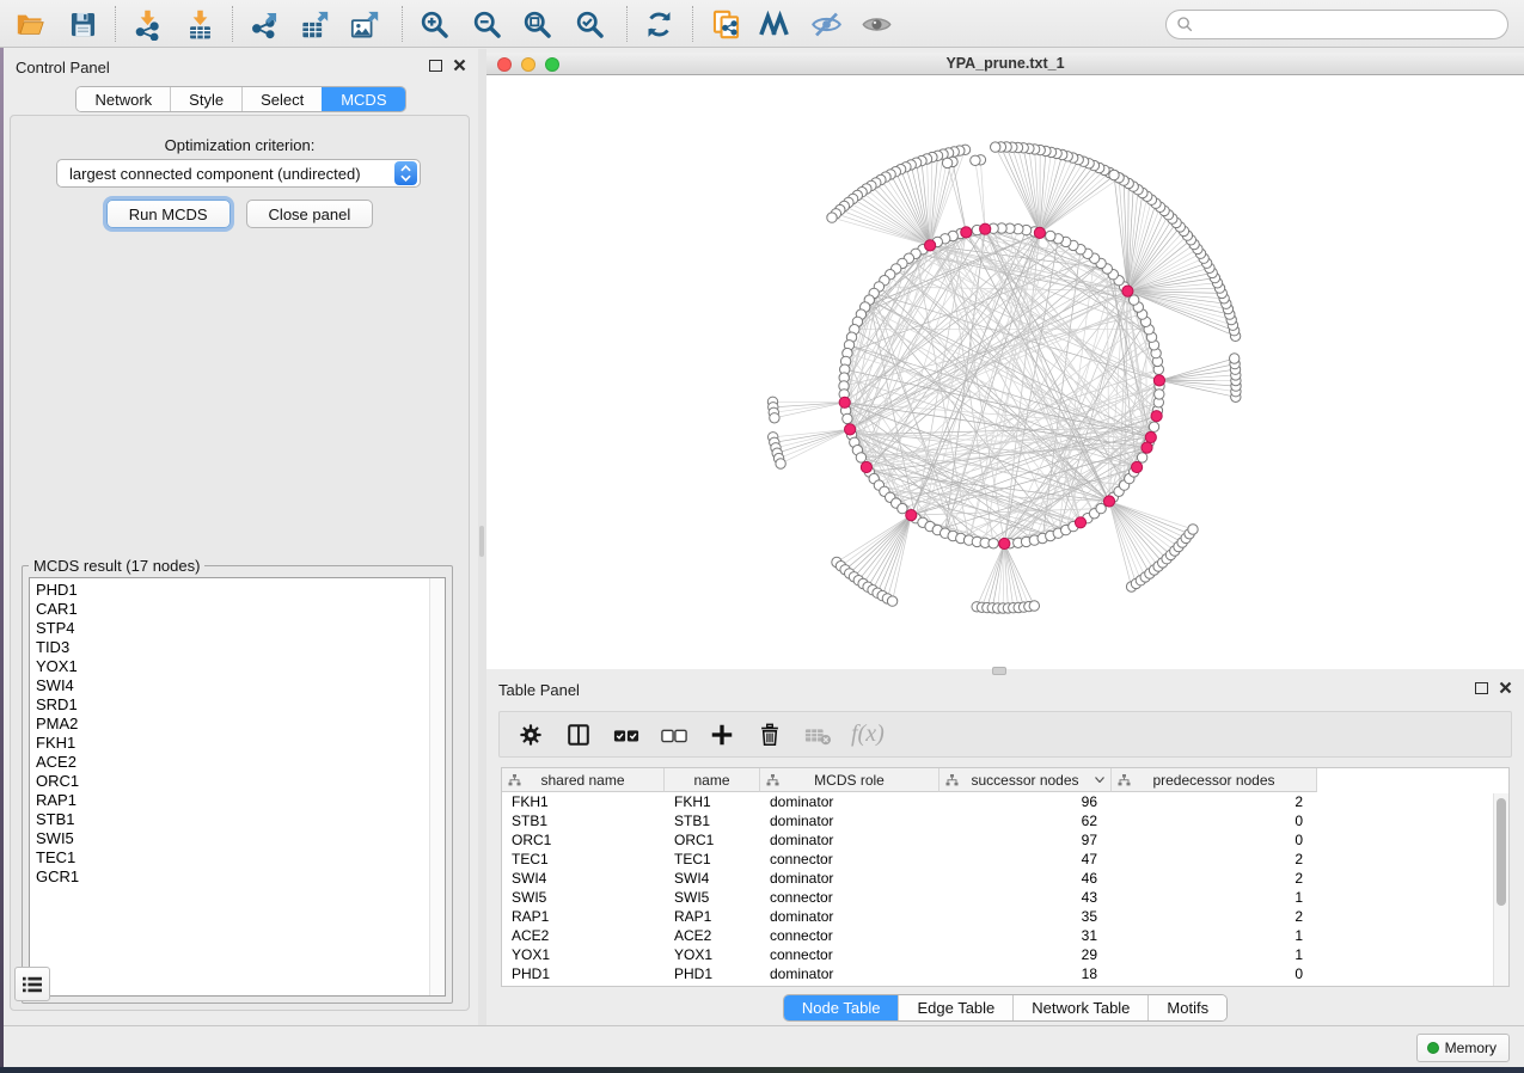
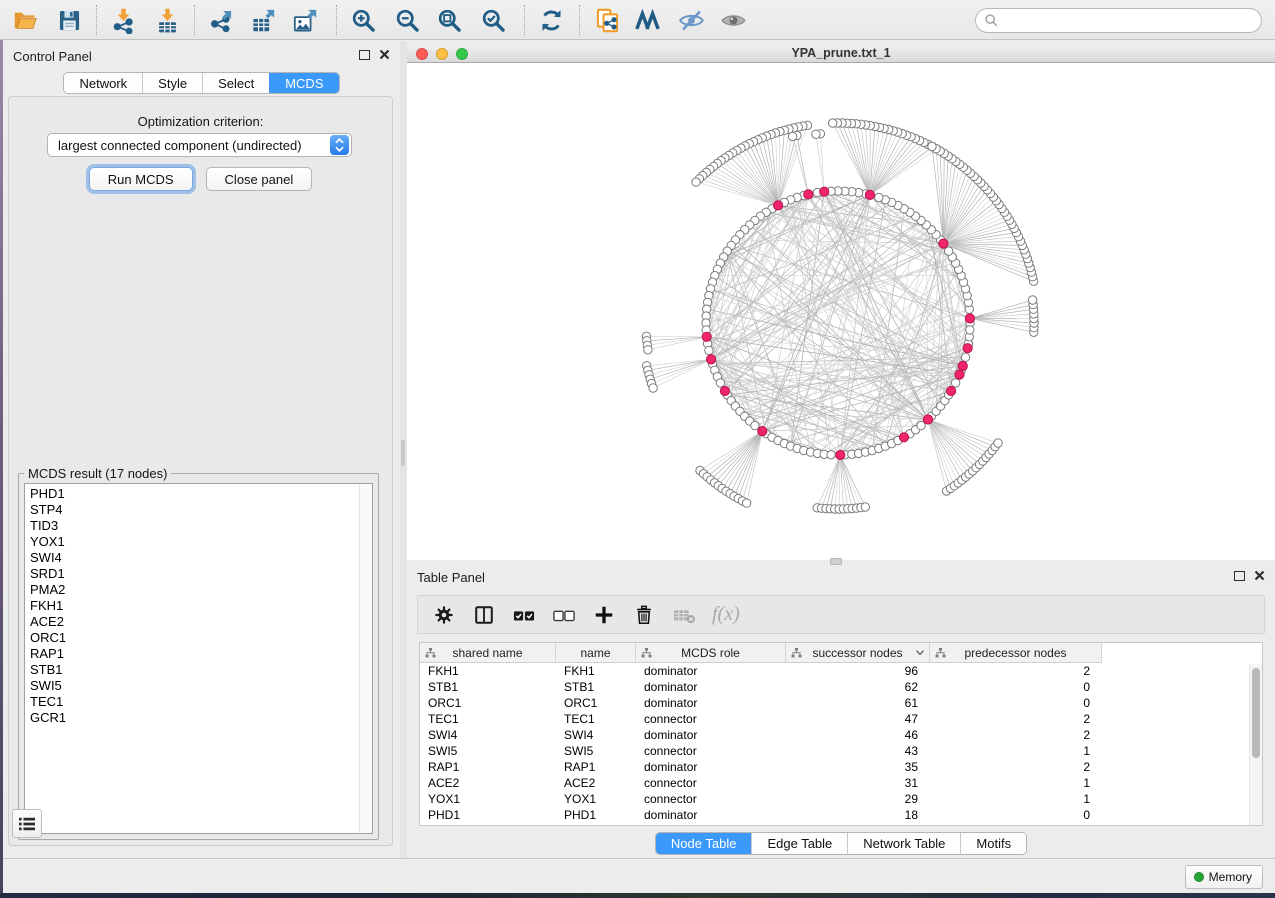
  Control Panel
  Network
  Style
  Select
  MCDS
  Optimization criterion:
  largest connected component (undirected)
  Run MCDS
  Close panel
  MCDS result (17 nodes)
  PHD1
- CAR1
  STP4
  TID3
  YOX1
  SWI4
  SRD1
  PMA2
  FKH1
  ACE2
  ORC1
  RAP1
  STB1
  SWI5
  TEC1
  GCR1
  YPA_prune.txt_1
  Table Panel
  f(x)
  shared name
  name
  MCDS role
  successor nodes
  predecessor nodes
  FKH1
  FKH1
  dominator
  96
  2
  STB1
  STB1
  dominator
  62
  0
  ORC1
  ORC1
  dominator
- 97
+ 61
  0
  TEC1
  TEC1
  connector
  47
  2
  SWI4
  SWI4
  dominator
  46
  2
  SWI5
  SWI5
  connector
  43
  1
  RAP1
  RAP1
  dominator
  35
  2
  ACE2
  ACE2
  connector
  31
  1
  YOX1
  YOX1
  connector
  29
  1
  PHD1
  PHD1
  dominator
  18
  0
  Node Table
  Edge Table
  Network Table
  Motifs
  Memory
